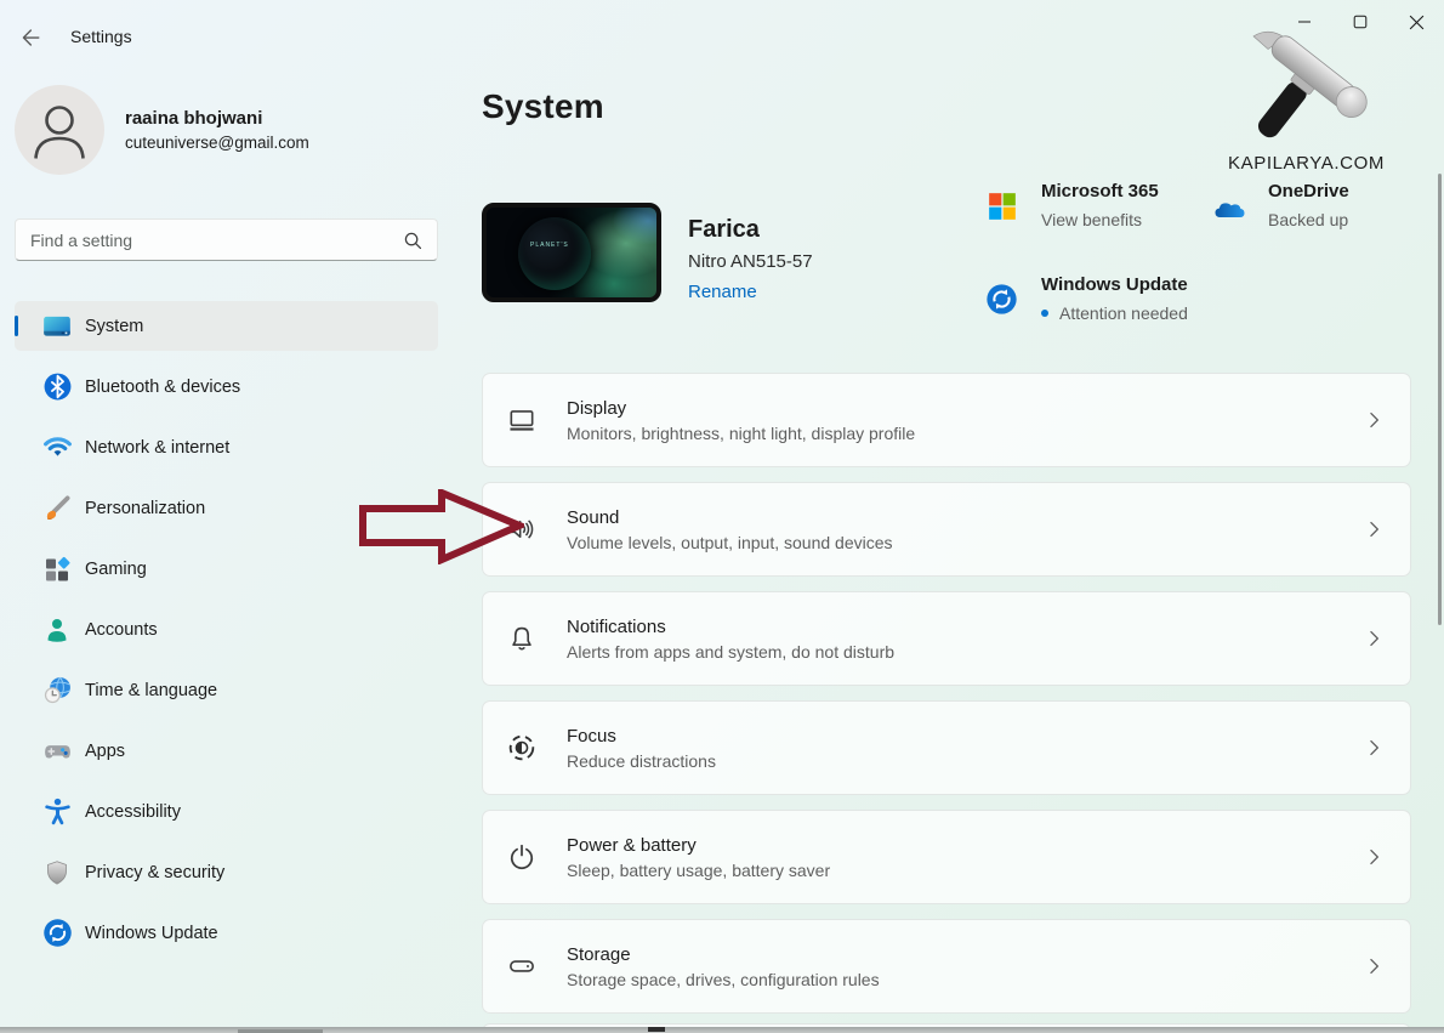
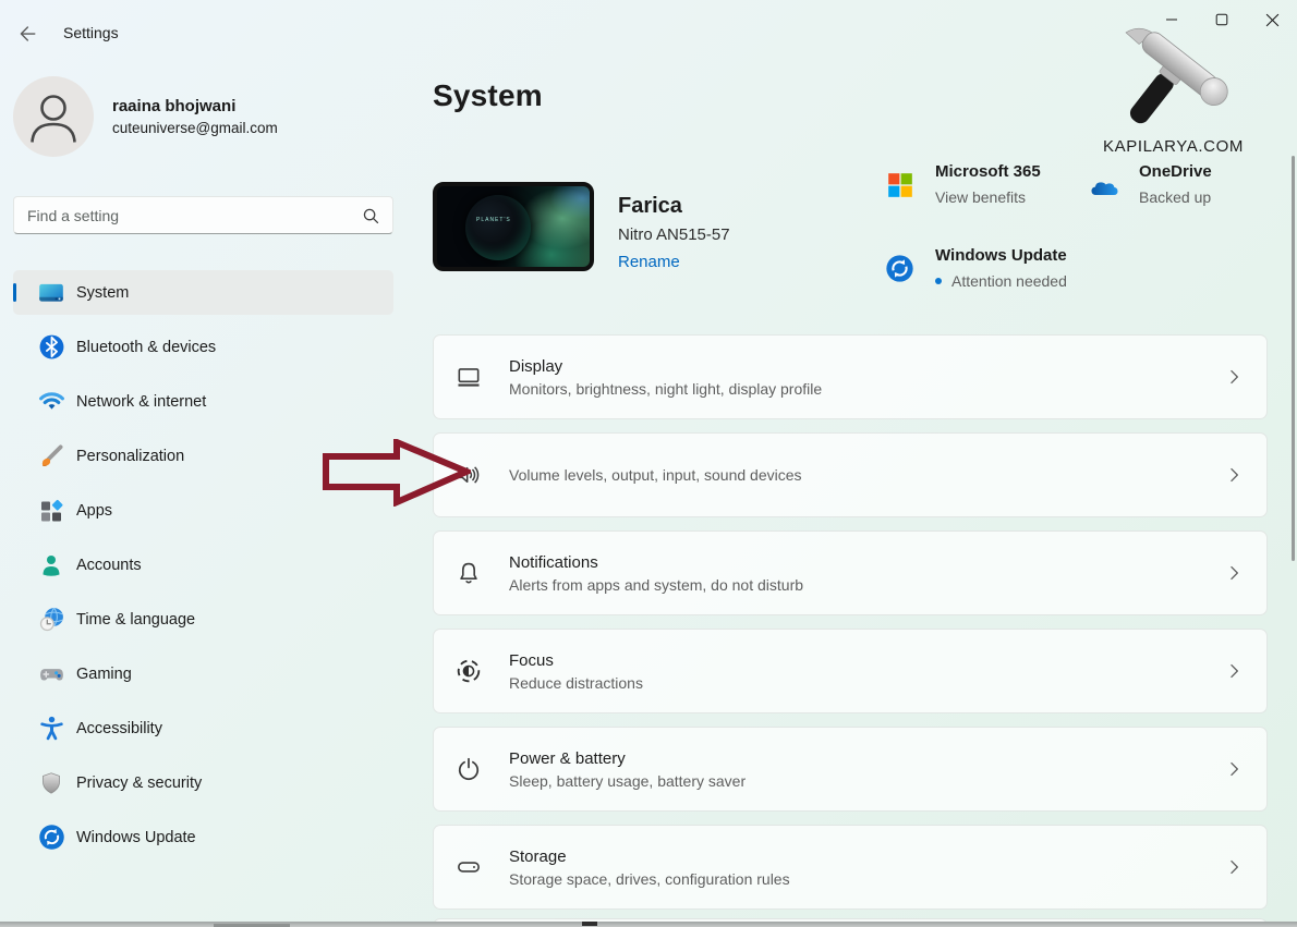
  Settings
  raaina bhojwani
  cuteuniverse@gmail.com
  Find a setting
  System
  Bluetooth & devices
  Network & internet
  Personalization
- Gaming
+ Apps
  Accounts
  Time & language
- Apps
+ Gaming
  Accessibility
  Privacy & security
  Windows Update
  System
  Farica
  Nitro AN515-57
  Rename
  Microsoft 365
  View benefits
  OneDrive
  Backed up
  Windows Update
  Attention needed
  Display
  Monitors, brightness, night light, display profile
- Sound
  Volume levels, output, input, sound devices
  Notifications
  Alerts from apps and system, do not disturb
  Focus
  Reduce distractions
  Power & battery
  Sleep, battery usage, battery saver
  Storage
  Storage space, drives, configuration rules
  KAPILARYA.COM
